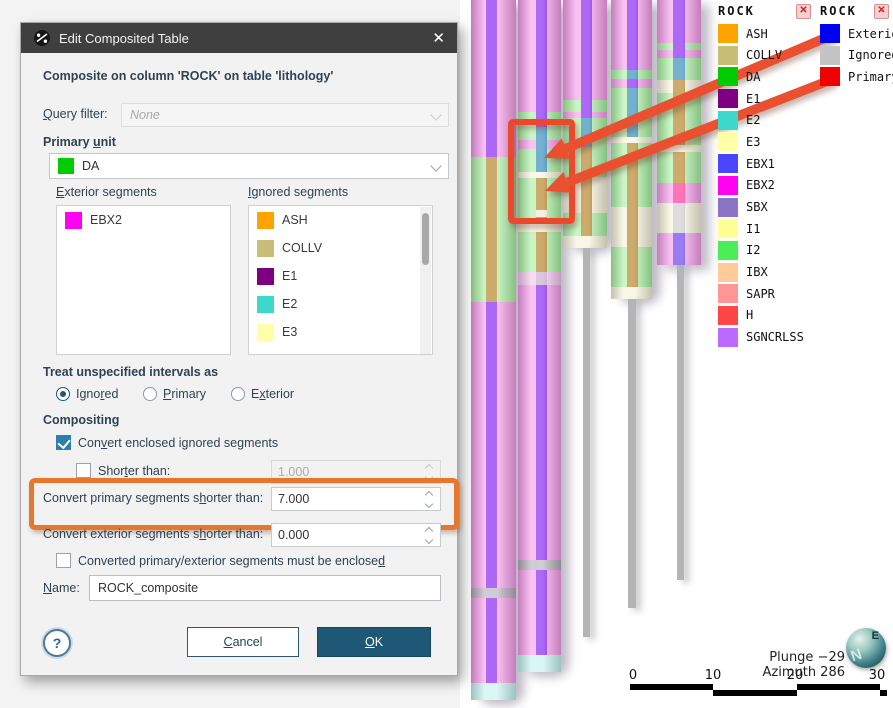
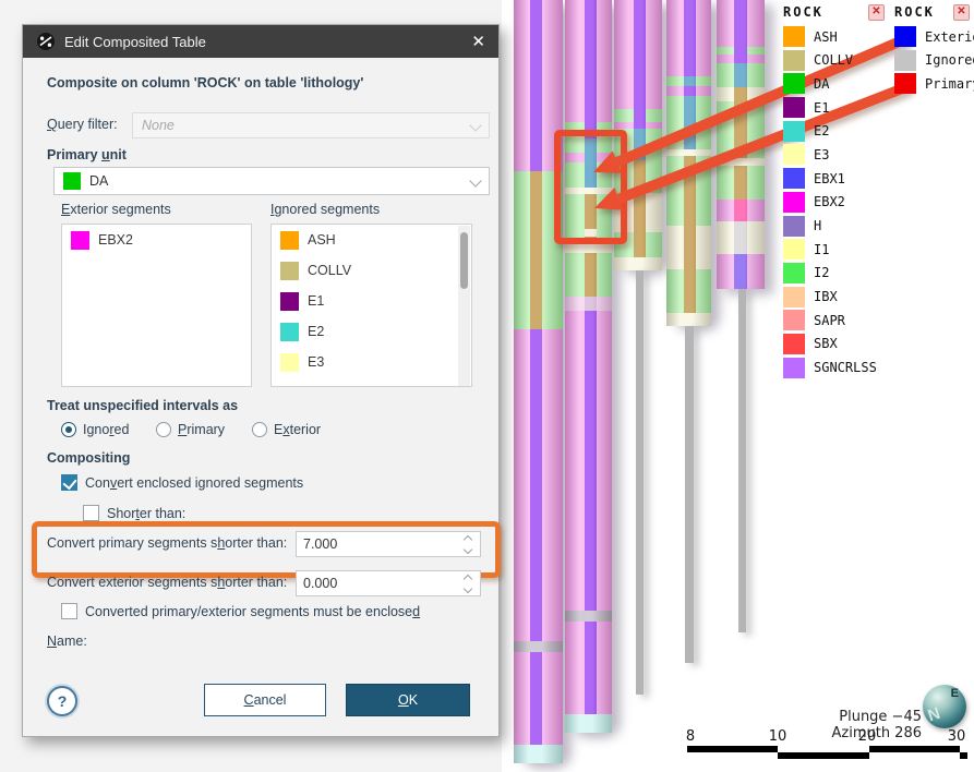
  ROCK
  ASH
  COLLV
  DA
  E1
  E2
  E3
  EBX1
  EBX2
- SBX
+ H
  I1
  I2
  IBX
  SAPR
- H
+ SBX
  SGNCRLSS
  ✕
  ROCK
  Exteri
  Ignore
  Primar
  ✕
- 0
+ 8
  10
  20
  30
- Plunge −29
+ Plunge −45
  Azimuth 286
  E
  Edit Composited Table
  ✕
  Composite on column 'ROCK' on table 'lithology'
  Query filter:
  None
  Primary unit
  DA
  Exterior segments
  Ignored segments
  EBX2
  ASH
  COLLV
  E1
  E2
  E3
  Treat unspecified intervals as
  Ignored
  Primary
  Exterior
  Compositing
  Convert enclosed ignored segments
  Shorter than:
- 1.000
  Convert primary segments shorter than:
  7.000
  Convert exterior segments shorter than:
  0.000
  Converted primary/exterior segments must be enclosed
  Name:
- ROCK_composite
  ?
  C
  ancel
  O
  K
